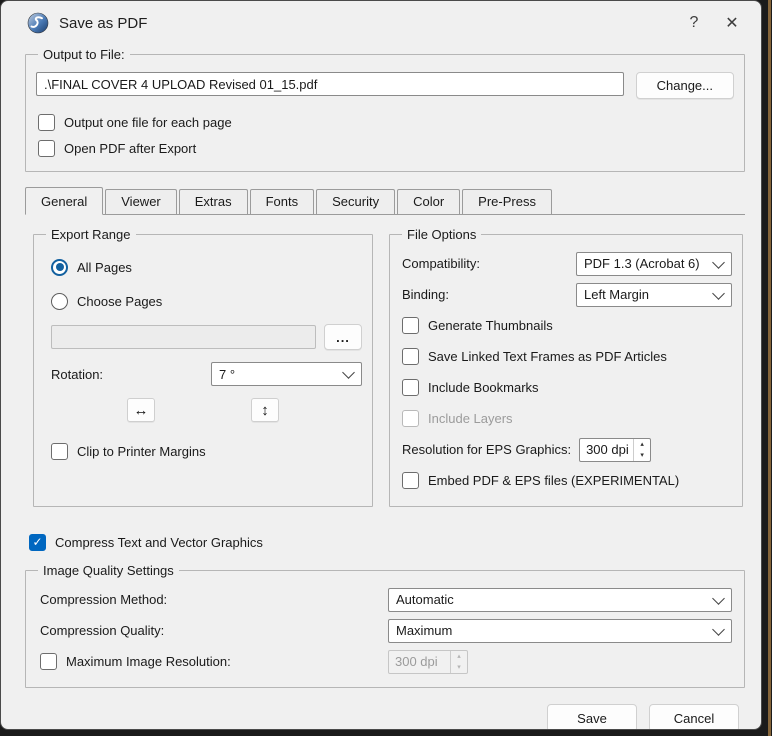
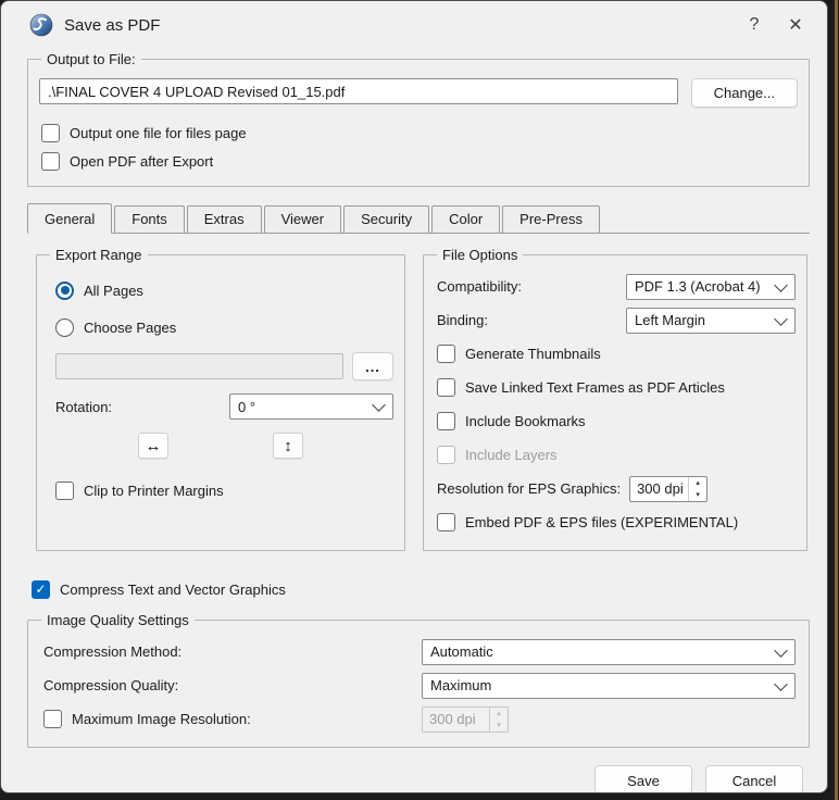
  Save as PDF
  ?
  ✕
  Output to File:
  .\FINAL COVER 4 UPLOAD Revised 01_15.pdf
  Change...
- Output one file for each page
+ Output one file for files page
  Open PDF after Export
  General
- Viewer
+ Fonts
  Extras
- Fonts
+ Viewer
  Security
  Color
  Pre-Press
  Export Range
  All Pages
  Choose Pages
  ...
  Rotation:
- 7 °
+ 0 °
  ↔
  ↕
  Clip to Printer Margins
  File Options
  Compatibility:
- PDF 1.3 (Acrobat 6)
+ PDF 1.3 (Acrobat 4)
  Binding:
  Left Margin
  Generate Thumbnails
  Save Linked Text Frames as PDF Articles
  Include Bookmarks
  Include Layers
  Resolution for EPS Graphics:
  300 dpi
  Embed PDF & EPS files (EXPERIMENTAL)
  ✓
  Compress Text and Vector Graphics
  Image Quality Settings
  Compression Method:
  Automatic
  Compression Quality:
  Maximum
  Maximum Image Resolution:
  300 dpi
  Save
  Cancel
